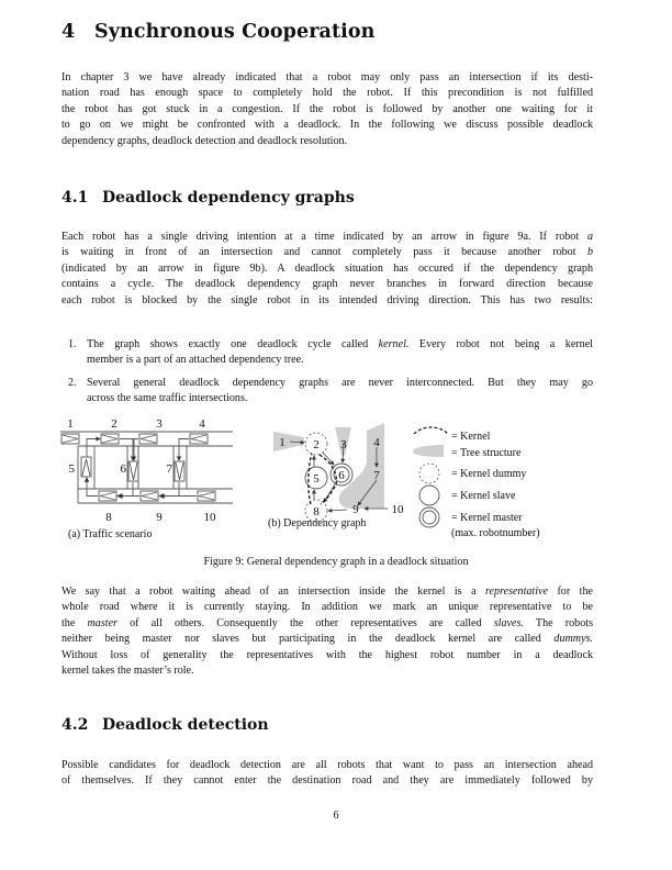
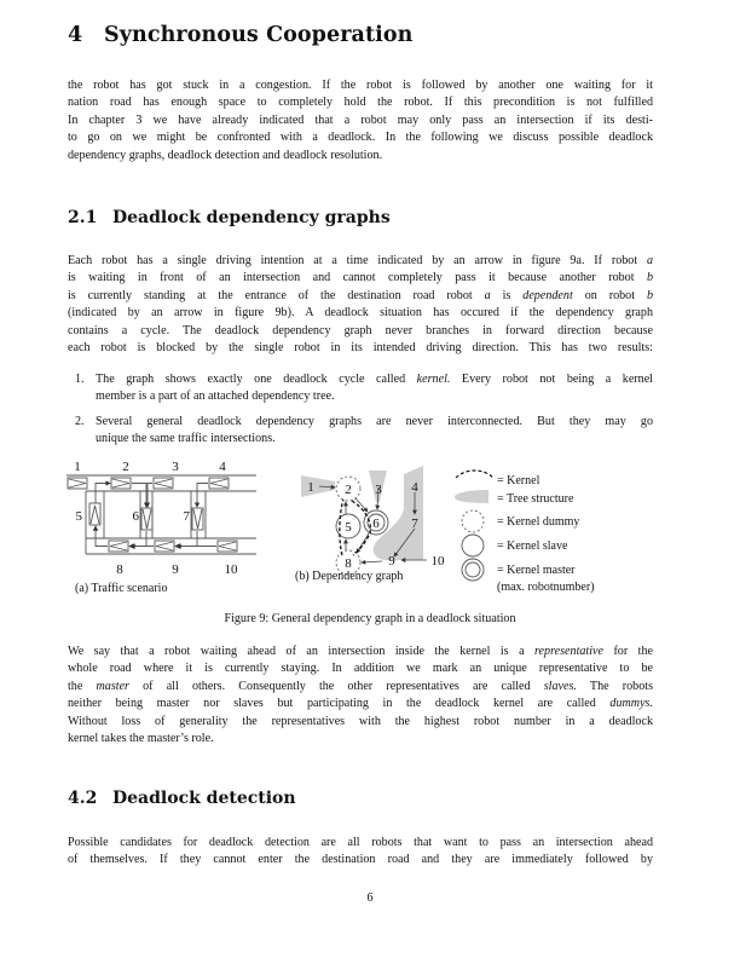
  4 Synchronous Cooperation
- In chapter 3 we have already indicated that a robot may only pass an intersection if its desti-
+ the robot has got stuck in a congestion. If the robot is followed by another one waiting for it
  nation road has enough space to completely hold the robot. If this precondition is not fulfilled
- the robot has got stuck in a congestion. If the robot is followed by another one waiting for it
+ In chapter 3 we have already indicated that a robot may only pass an intersection if its desti-
  to go on we might be confronted with a deadlock. In the following we discuss possible deadlock
  dependency graphs, deadlock detection and deadlock resolution.
- 4.1 Deadlock dependency graphs
+ 2.1 Deadlock dependency graphs
  Each robot has a single driving intention at a time indicated by an arrow in figure 9a. If robot a
  is waiting in front of an intersection and cannot completely pass it because another robot b
+ is currently standing at the entrance of the destination road robot a is dependent on robot b
  (indicated by an arrow in figure 9b). A deadlock situation has occured if the dependency graph
  contains a cycle. The deadlock dependency graph never branches in forward direction because
  each robot is blocked by the single robot in its intended driving direction. This has two results:
  1.
  The graph shows exactly one deadlock cycle called kernel. Every robot not being a kernel
  member is a part of an attached dependency tree.
  2.
  Several general deadlock dependency graphs are never interconnected. But they may go
- across the same traffic intersections.
+ unique the same traffic intersections.
  1
  2
  3
  4
  5
  6
  7
  8
  9
  10
  (a) Traffic scenario
  1
  2
  3
  4
  5
  6
  7
  8
  9
  10
  (b) Dependency graph
  = Kernel
  = Tree structure
  = Kernel dummy
  = Kernel slave
  = Kernel master
  (max. robotnumber)
  Figure 9: General dependency graph in a deadlock situation
  We say that a robot waiting ahead of an intersection inside the kernel is a representative for the
  whole road where it is currently staying. In addition we mark an unique representative to be
  the master of all others. Consequently the other representatives are called slaves. The robots
  neither being master nor slaves but participating in the deadlock kernel are called dummys.
  Without loss of generality the representatives with the highest robot number in a deadlock
  kernel takes the master’s role.
  4.2 Deadlock detection
  Possible candidates for deadlock detection are all robots that want to pass an intersection ahead
  of themselves. If they cannot enter the destination road and they are immediately followed by
  6
